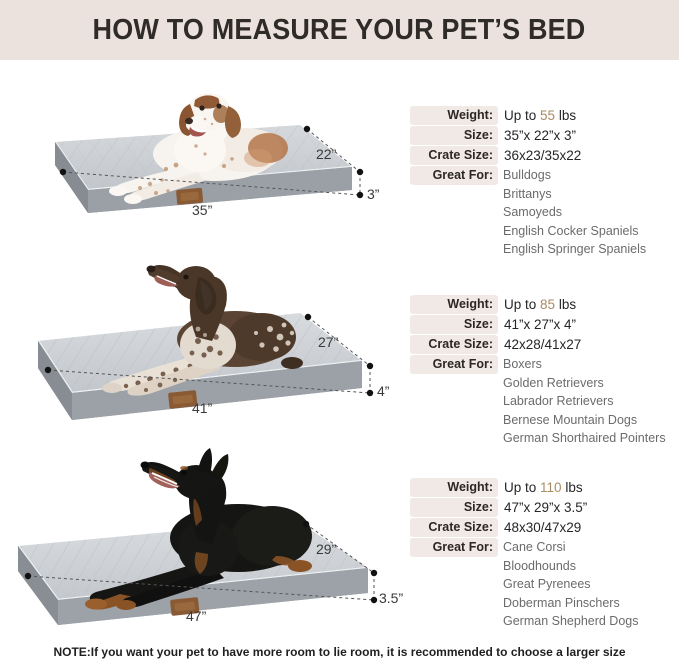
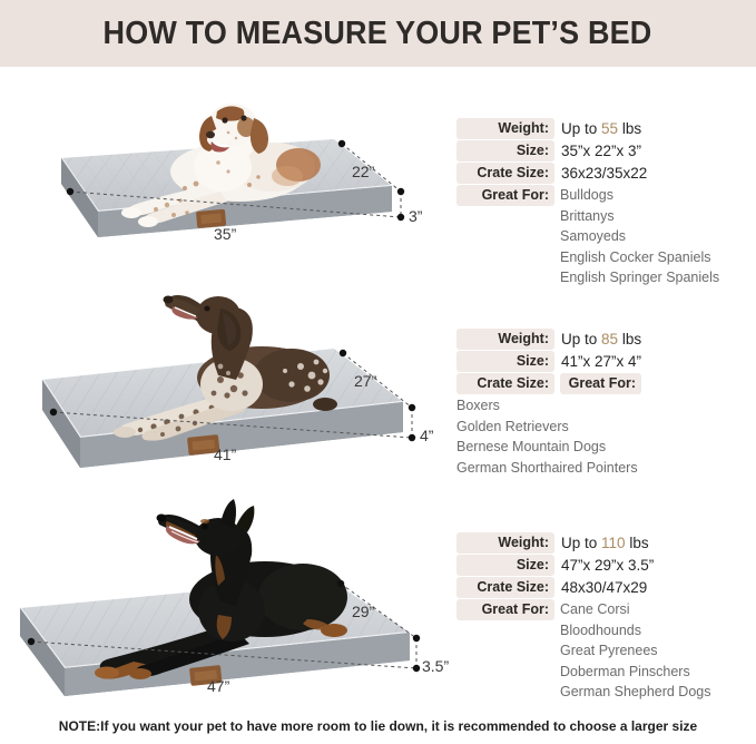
  HOW TO MEASURE YOUR PET’S BED
  22”
  3”
  35”
  Weight:
  Up to 55 lbs
  Size:
  35”x 22”x 3”
  Crate Size:
  36x23/35x22
  Great For:
  Bulldogs
  Brittanys
  Samoyeds
  English Cocker Spaniels
  English Springer Spaniels
  27”
  4”
  41”
  Weight:
  Up to 85 lbs
  Size:
  41”x 27”x 4”
  Crate Size:
- 42x28/41x27
  Great For:
  Boxers
  Golden Retrievers
- Labrador Retrievers
  Bernese Mountain Dogs
  German Shorthaired Pointers
  29”
  3.5”
  47”
  Weight:
  Up to 110 lbs
  Size:
  47”x 29”x 3.5”
  Crate Size:
  48x30/47x29
  Great For:
  Cane Corsi
  Bloodhounds
  Great Pyrenees
  Doberman Pinschers
  German Shepherd Dogs
- NOTE:If you want your pet to have more room to lie room, it is recommended to choose a larger size
+ NOTE:If you want your pet to have more room to lie down, it is recommended to choose a larger size
